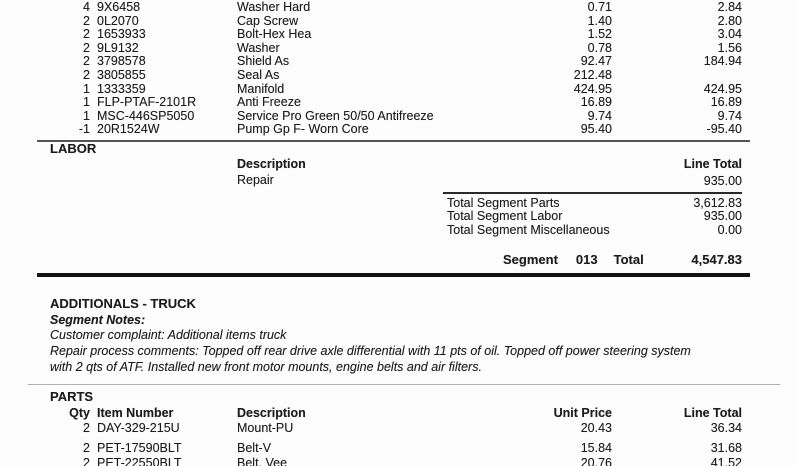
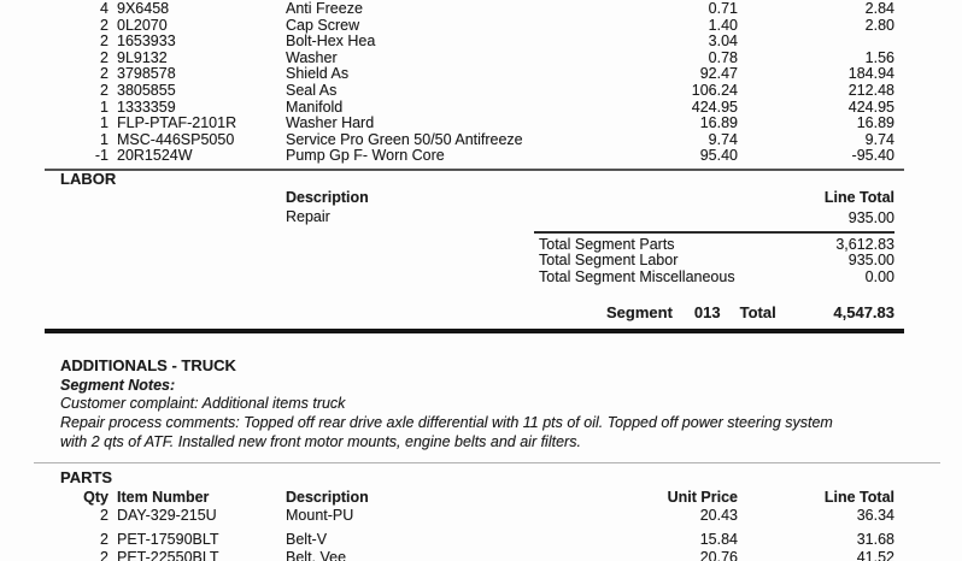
  4
  9X6458
- Washer Hard
+ Anti Freeze
  0.71
  2.84
  2
  0L2070
  Cap Screw
  1.40
  2.80
  2
  1653933
  Bolt-Hex Hea
- 1.52
  3.04
  2
  9L9132
  Washer
  0.78
  1.56
  2
  3798578
  Shield As
  92.47
  184.94
  2
  3805855
  Seal As
+ 106.24
  212.48
  1
  1333359
  Manifold
  424.95
  424.95
  1
  FLP-PTAF-2101R
- Anti Freeze
+ Washer Hard
  16.89
  16.89
  1
  MSC-446SP5050
  Service Pro Green 50/50 Antifreeze
  9.74
  9.74
  -1
  20R1524W
  Pump Gp F- Worn Core
  95.40
  -95.40
  LABOR
  Description
  Repair
  Line Total
  935.00
  Total Segment Parts
  3,612.83
  Total Segment Labor
  935.00
  Total Segment Miscellaneous
  0.00
  Segment
  013
  Total
  4,547.83
  ADDITIONALS - TRUCK
  Segment Notes:
  Customer complaint: Additional items truck
  Repair process comments: Topped off rear drive axle differential with 11 pts of oil. Topped off power steering system
  with 2 qts of ATF. Installed new front motor mounts, engine belts and air filters.
  PARTS
  Qty
  Item Number
  Description
  Unit Price
  Line Total
  2
  DAY-329-215U
  Mount-PU
  20.43
  36.34
  2
  PET-17590BLT
  Belt-V
  15.84
  31.68
  2
  PET-22550BLT
  Belt, Vee
  20.76
  41.52
